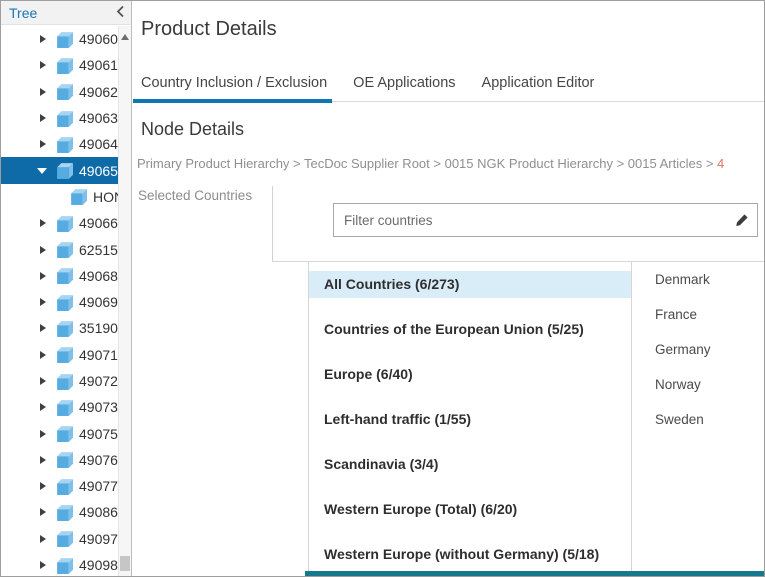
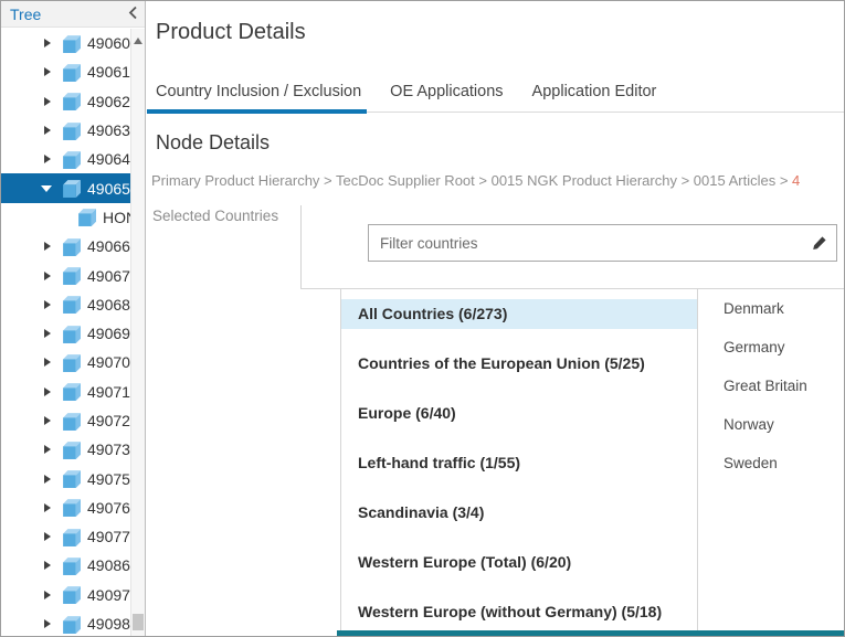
  Tree
  49060
  49061
  49062
  49063
  49064
  49065
  49066
- 62515
+ 49067
  49068
  49069
- 35190
+ 49070
  49071
  49072
  49073
  49075
  49076
  49077
  49086
  49097
  49098
  Product Details
  Country Inclusion / Exclusion
  OE Applications
  Application Editor
  Node Details
  Primary Product Hierarchy > TecDoc Supplier Root > 0015 NGK Product Hierarchy > 0015 Articles > 4
  Selected Countries
  Filter countries
  All Countries (6/273)
  Countries of the European Union (5/25)
  Europe (6/40)
  Left-hand traffic (1/55)
  Scandinavia (3/4)
  Western Europe (Total) (6/20)
  Western Europe (without Germany) (5/18)
  Denmark
- France
  Germany
+ Great Britain
  Norway
  Sweden
